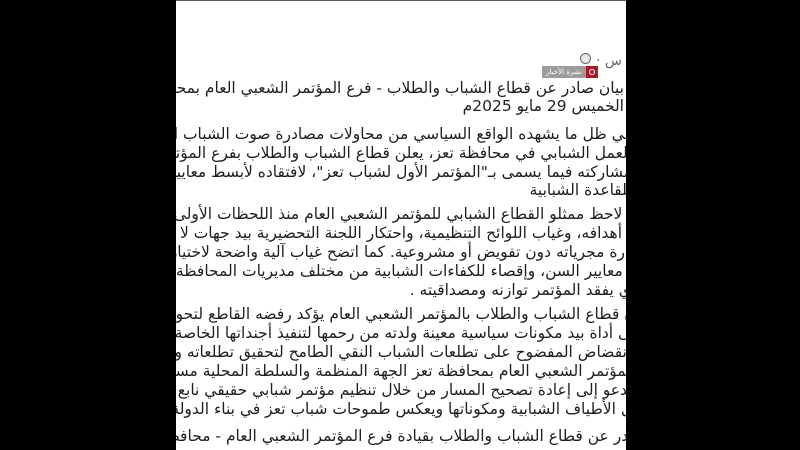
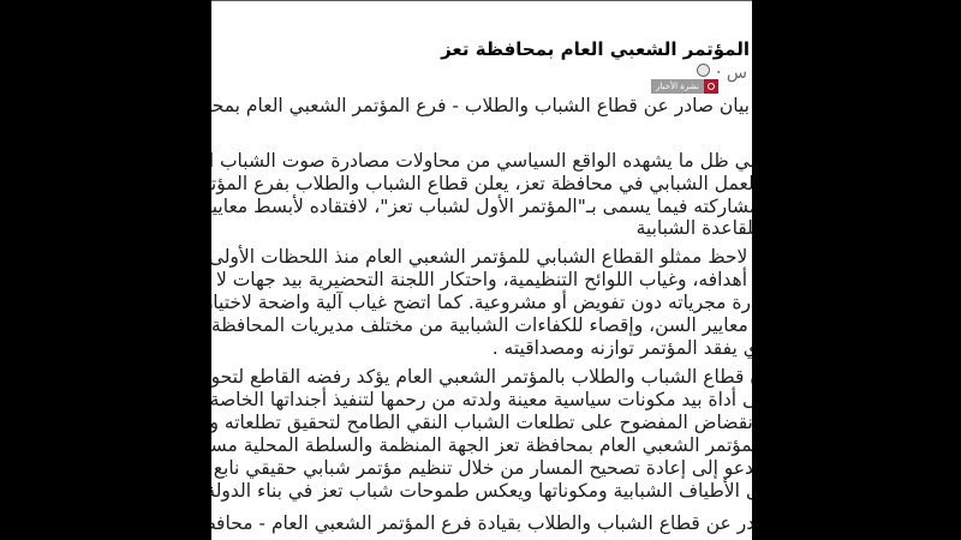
+ المؤتمر الشعبي العام بمحافظة تعز
  نشرة الأخبار
  بيان صادر عن قطاع الشباب والطلاب - فرع المؤتمر الشعبي العام بمح
- الخميس 29 مايو 2025م
  ي ظل ما يشهده الواقع السياسي من محاولات مصادرة صوت الشباب ا
  لعمل الشبابي في محافظة تعز، يعلن قطاع الشباب والطلاب بفرع المؤت
  لقاعدة الشبابية
  لاحظ ممثلو القطاع الشبابي للمؤتمر الشعبي العام منذ اللحظات الأولى
  أهدافه، وغياب اللوائح التنظيمية، واحتكار اللجنة التحضيرية بيد جهات لا
  رة مجرياته دون تفويض أو مشروعية. كما اتضح غياب آلية واضحة لاختيا
  معايير السن، وإقصاء للكفاءات الشبابية من مختلف مديريات المحافظة
  ي يفقد المؤتمر توازنه ومصداقيته .
  قطاع الشباب والطلاب بالمؤتمر الشعبي العام يؤكد رفضه القاطع لتحو
  ى أداة بيد مكونات سياسية معينة ولدته من رحمها لتنفيذ أجنداتها الخاصة
  نقضاض المفضوح على تطلعات الشباب النقي الطامح لتحقيق تطلعاته و
  مؤتمر الشعبي العام بمحافظة تعز الجهة المنظمة والسلطة المحلية مس
  دعو إلى إعادة تصحيح المسار من خلال تنظيم مؤتمر شبابي حقيقي نابع
  الأطياف الشبابية ومكوناتها ويعكس طموحات شباب تعز في بناء الدولة
  در عن قطاع الشباب والطلاب بقيادة فرع المؤتمر الشعبي العام - محاف
